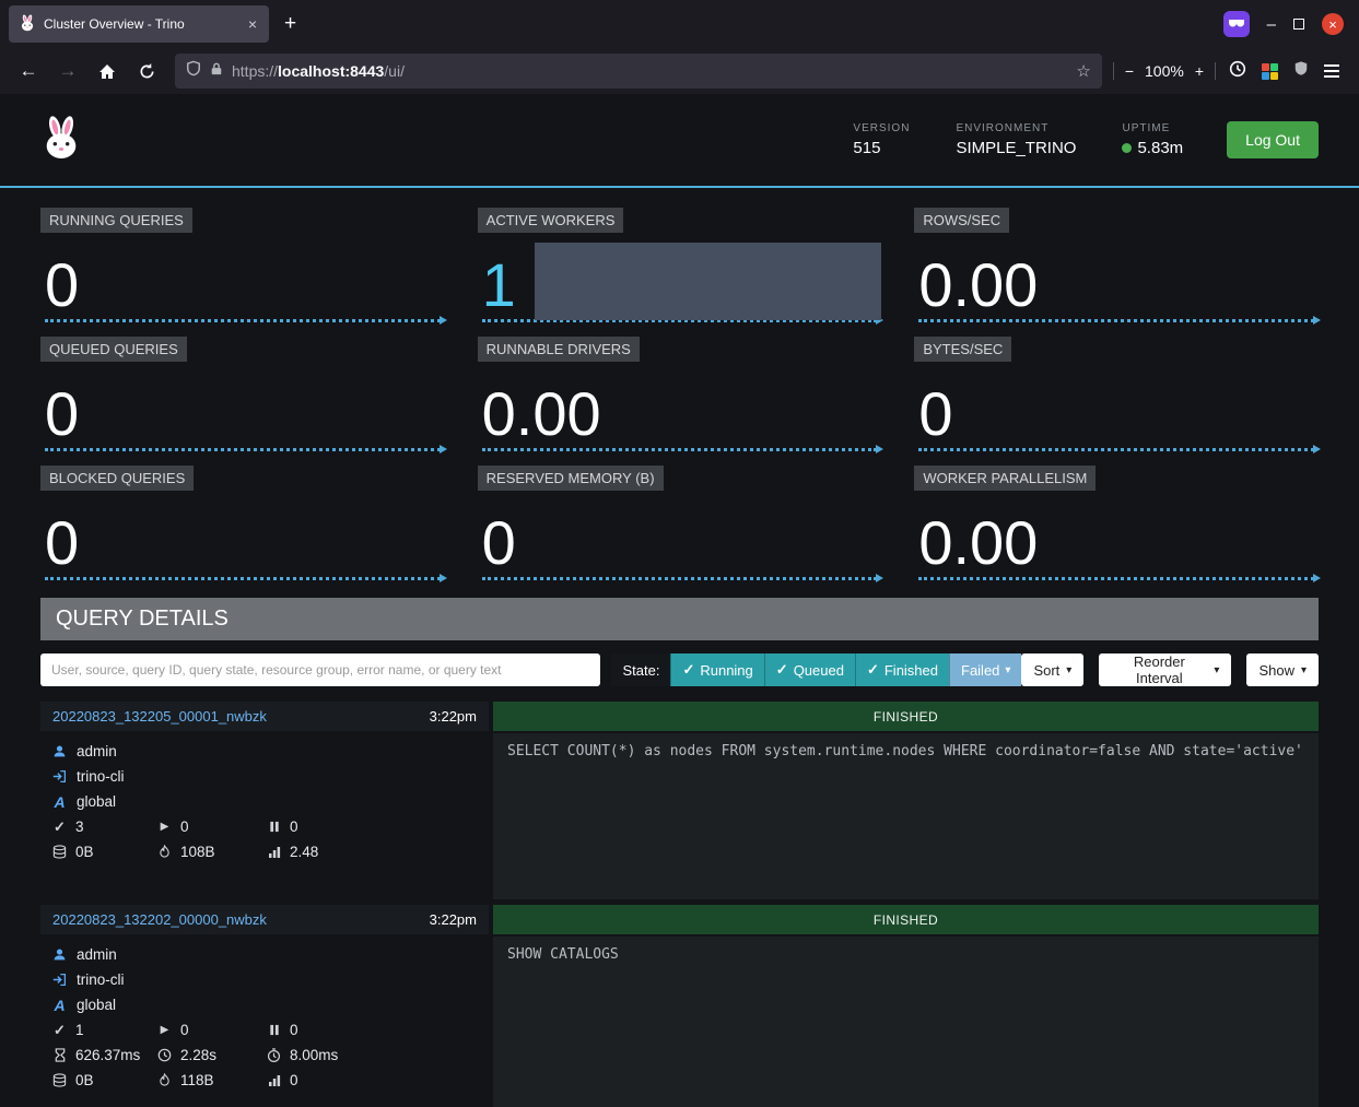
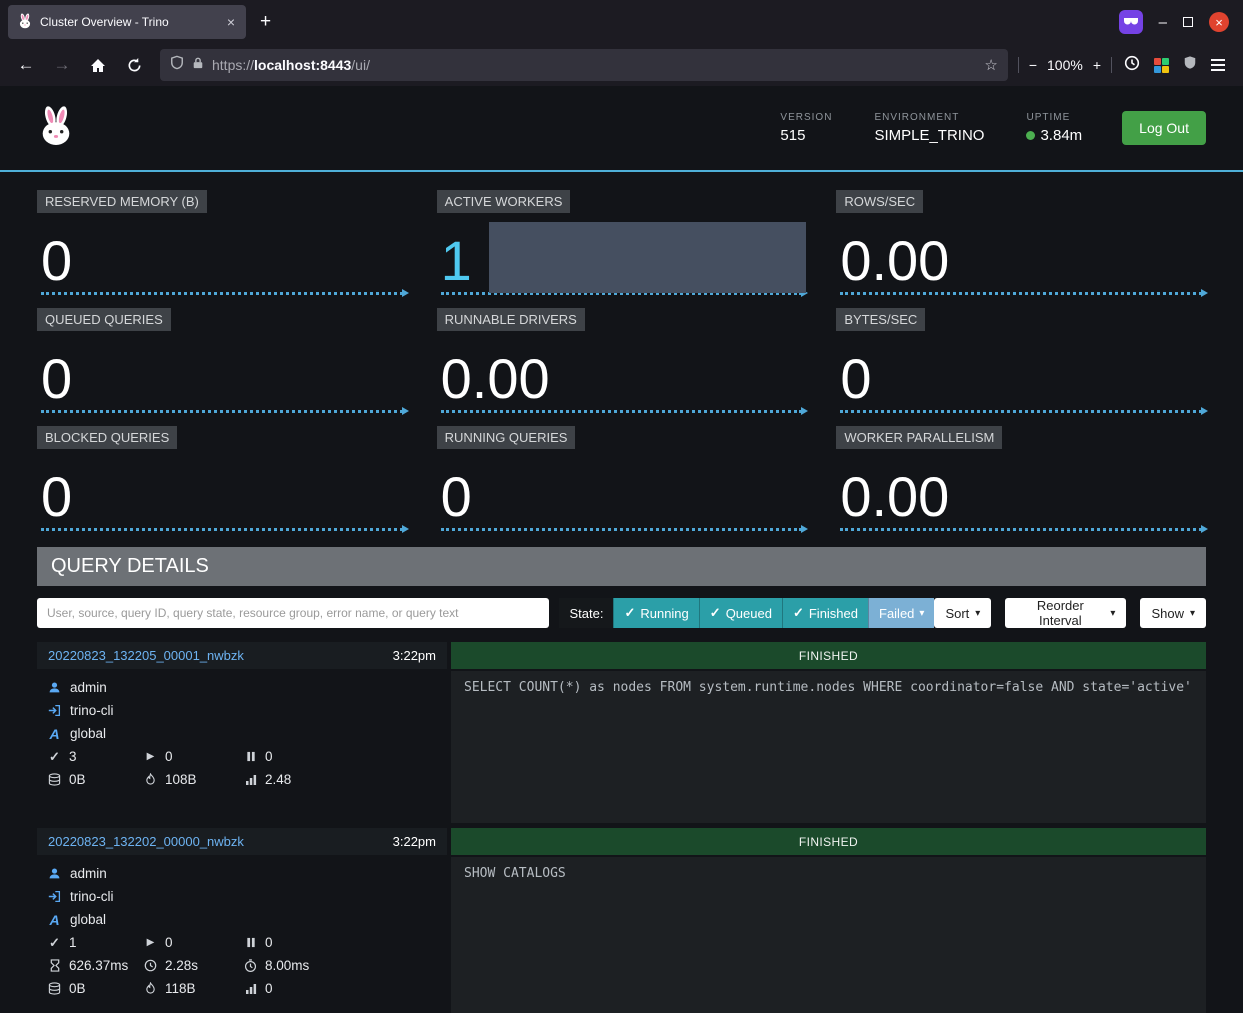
  Cluster Overview - Trino
  ×
  +
  –
  ×
  ←
  →
  https://localhost:8443/ui/
  ☆
  −
  100%
  +
  VERSION
  515
  ENVIRONMENT
  SIMPLE_TRINO
  UPTIME
- 5.83m
+ 3.84m
  Log Out
- RUNNING QUERIES
+ RESERVED MEMORY (B)
  0
  ACTIVE WORKERS
  1
  ROWS/SEC
  0.00
  QUEUED QUERIES
  0
  RUNNABLE DRIVERS
  0.00
  BYTES/SEC
  0
  BLOCKED QUERIES
  0
- RESERVED MEMORY (B)
+ RUNNING QUERIES
  0
  WORKER PARALLELISM
  0.00
  QUERY DETAILS
  User, source, query ID, query state, resource group, error name, or query text
  State:
  ✓
  Running
  ✓
  Queued
  ✓
  Finished
  Failed
  ▾
  Sort
  ▾
  Reorder Interval
  ▾
  Show
  ▾
  20220823_132205_00001_nwbzk
  3:22pm
  FINISHED
  admin
  trino-cli
  A
  global
  ✓
  3
  ▶
  0
  0
  0B
  108B
  2.48
  SELECT COUNT(*) as nodes FROM system.runtime.nodes WHERE coordinator=false AND state='active'
  20220823_132202_00000_nwbzk
  3:22pm
  FINISHED
  admin
  trino-cli
  A
  global
  ✓
  1
  ▶
  0
  0
  626.37ms
  2.28s
  8.00ms
  0B
  118B
  0
  SHOW CATALOGS
